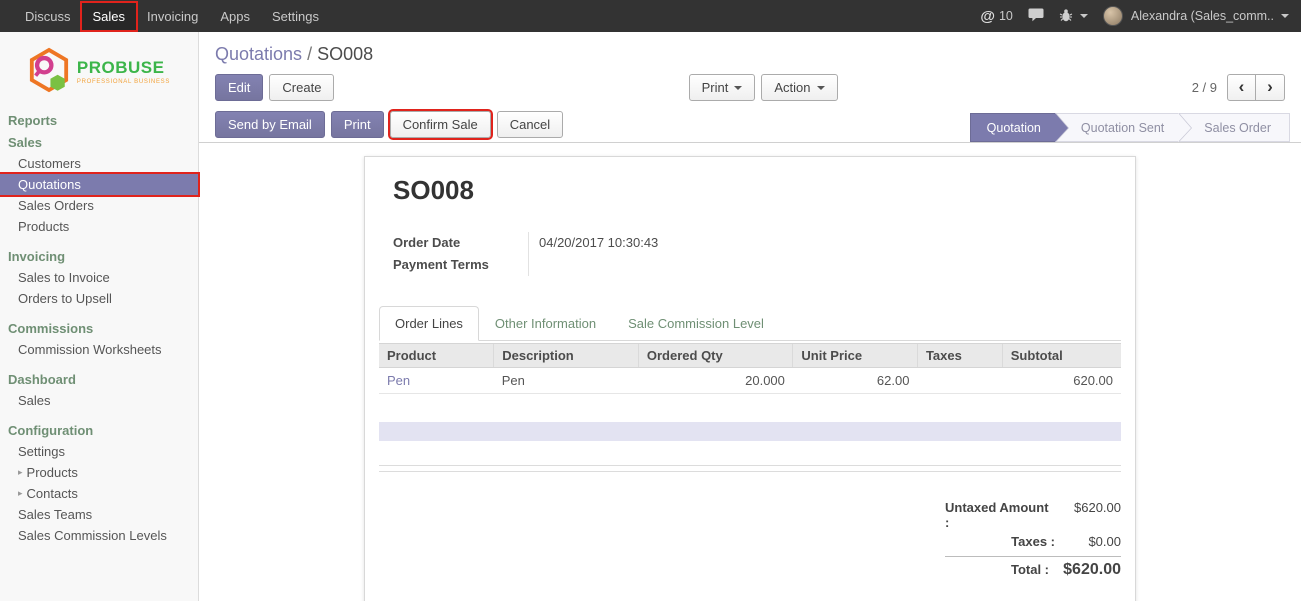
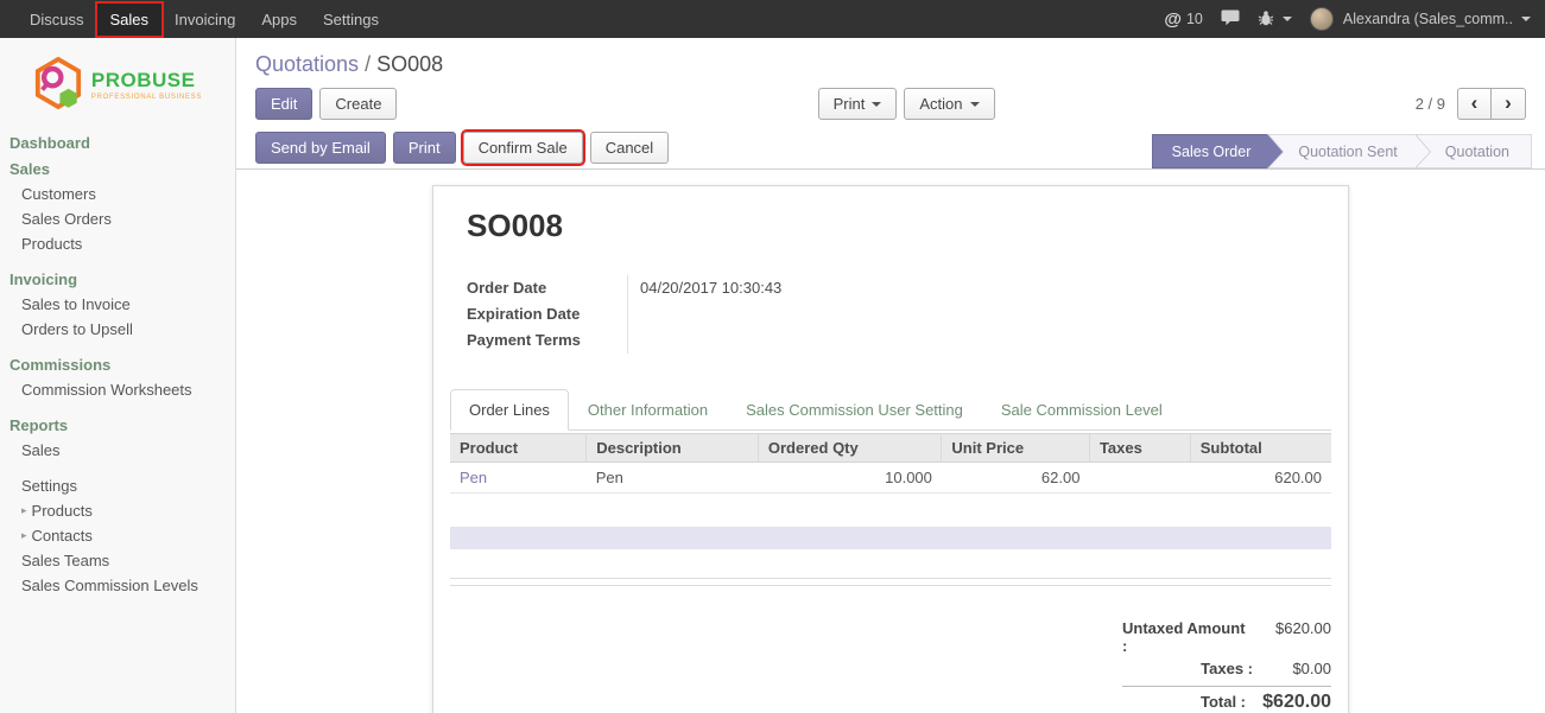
  Discuss
  Sales
  Invoicing
  Apps
  Settings
  @
  10
  Alexandra (Sales_comm..
  PROBUSE
- Reports
+ Dashboard
  Sales
  Customers
- Quotations
  Sales Orders
  Products
  Invoicing
  Sales to Invoice
  Orders to Upsell
  Commissions
  Commission Worksheets
- Dashboard
+ Reports
  Sales
- Configuration
  Settings
  ▸
  Products
  ▸
  Contacts
  Sales Teams
  Sales Commission Levels
  Quotations / SO008
  Edit
  Create
  Print
  Action
  2 / 9
  ‹
  ›
  Send by Email
  Print
  Confirm Sale
  Cancel
- Quotation
+ Sales Order
  Quotation Sent
- Sales Order
+ Quotation
  SO008
  Order Date
  04/20/2017 10:30:43
+ Expiration Date
  Payment Terms
  Order Lines
  Other Information
+ Sales Commission User Setting
  Sale Commission Level
  Product	Description	Ordered Qty	Unit Price	Taxes	Subtotal
- Pen	Pen	20.000	62.00		620.00
+ Pen	Pen	10.000	62.00		620.00
  Untaxed Amount :
  $620.00
  Taxes :
  $0.00
  Total :
  $620.00
